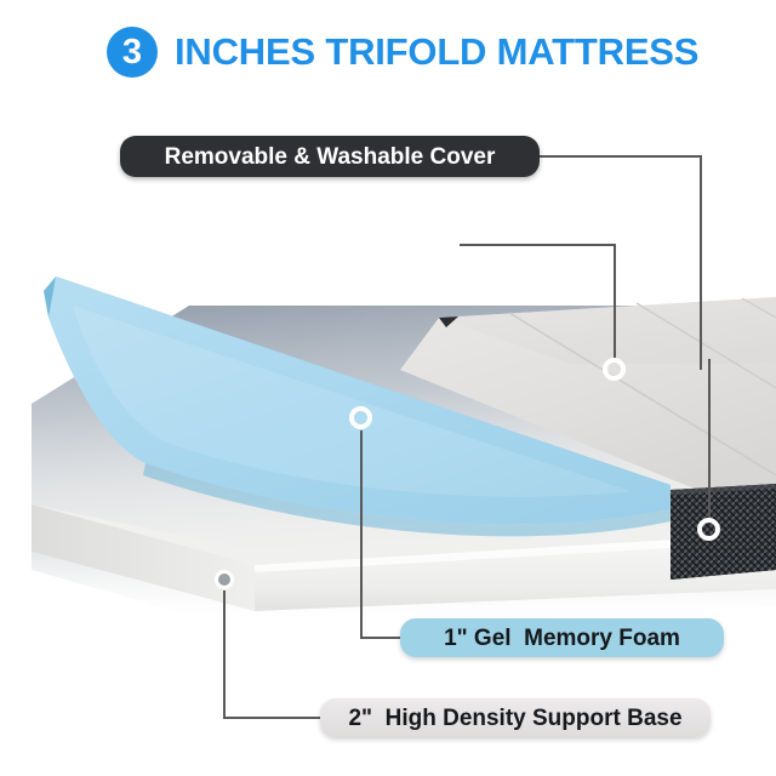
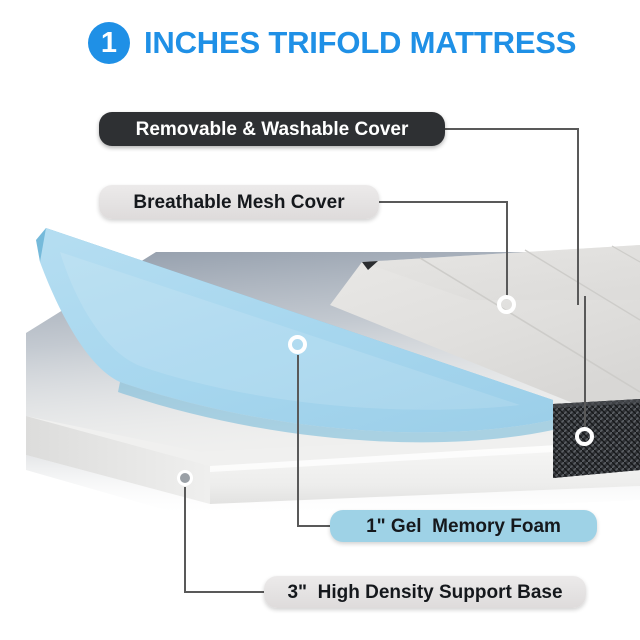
- 3
+ 1
  INCHES TRIFOLD MATTRESS
  Removable & Washable Cover
+ Breathable Mesh Cover
  1" Gel Memory Foam
- 2" High Density Support Base
+ 3" High Density Support Base
